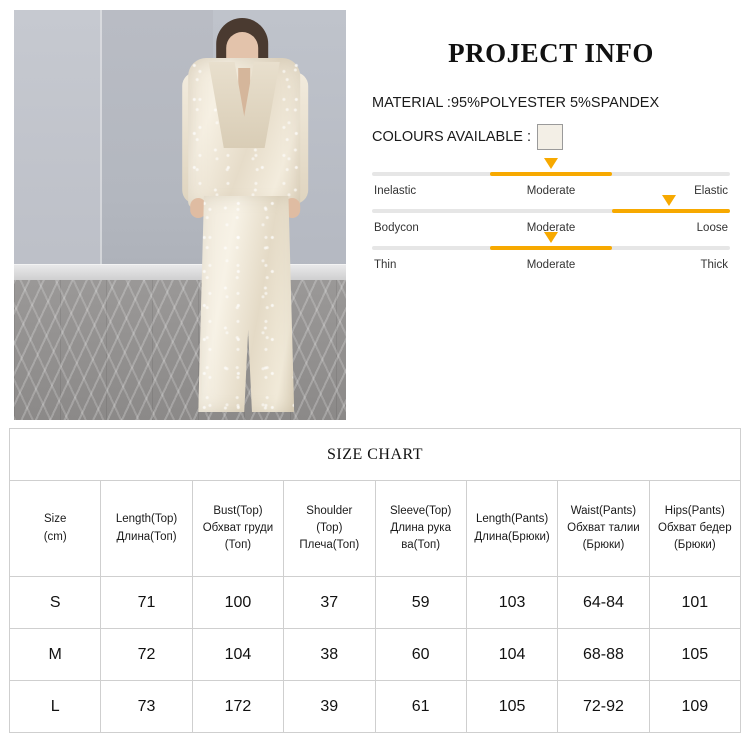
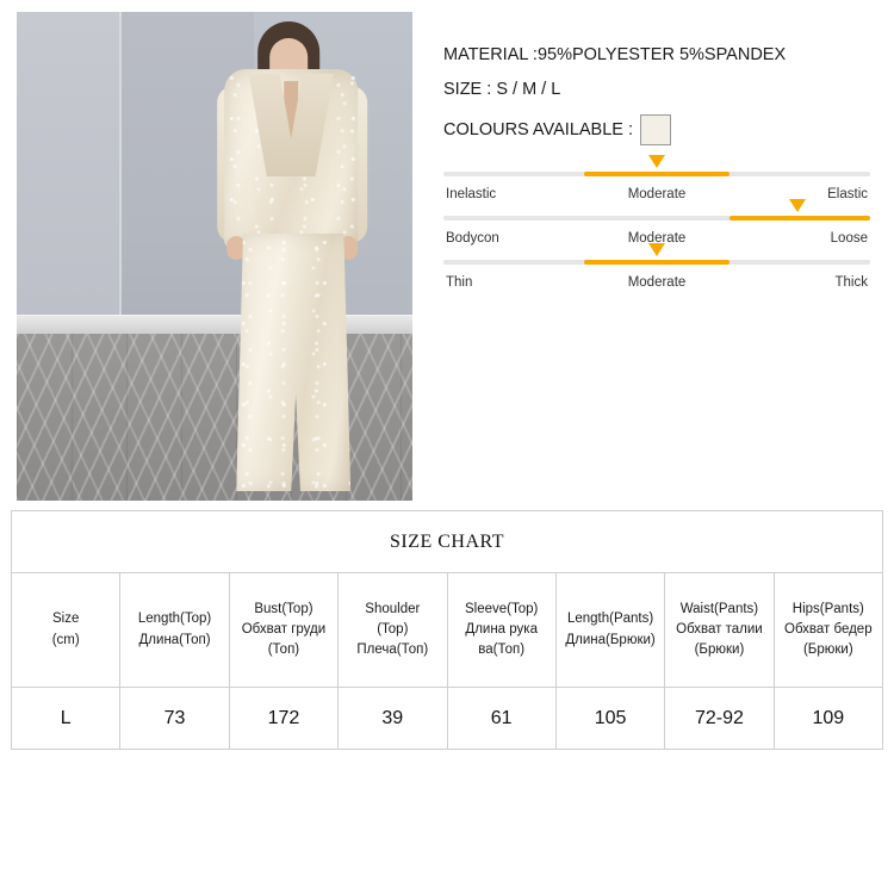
- PROJECT INFO
  MATERIAL :95%POLYESTER 5%SPANDEX
+ SIZE : S / M / L
  COLOURS AVAILABLE :
  Inelastic
  Moderate
  Elastic
  Bodycon
  Moderate
  Loose
  Thin
  Moderate
  Thick
  SIZE CHART
  Size (cm)	Length(Top) Длина(Топ)	Bust(Top) Обхват груди (Топ)	Shoulder (Top) Плеча(Топ)	Sleeve(Top) Длина рука ва(Топ)	Length(Pants) Длина(Брюки)	Waist(Pants) Обхват талии (Брюки)	Hips(Pants) Обхват бедер (Брюки)
- S	71	100	37	59	103	64-84	101
- M	72	104	38	60	104	68-88	105
  L	73	172	39	61	105	72-92	109
